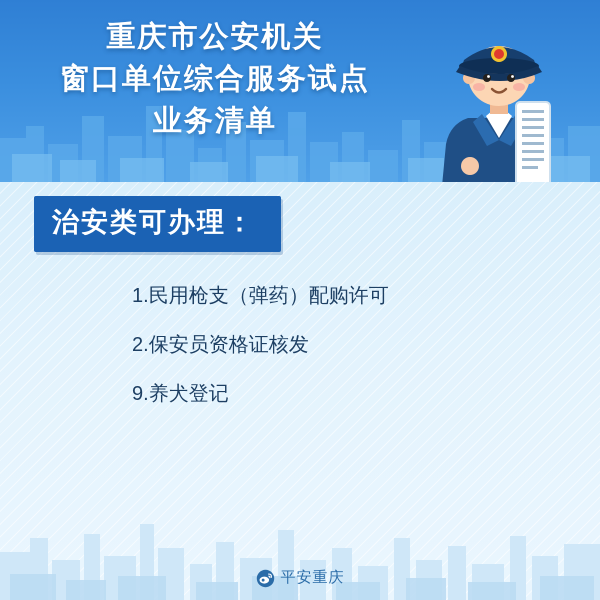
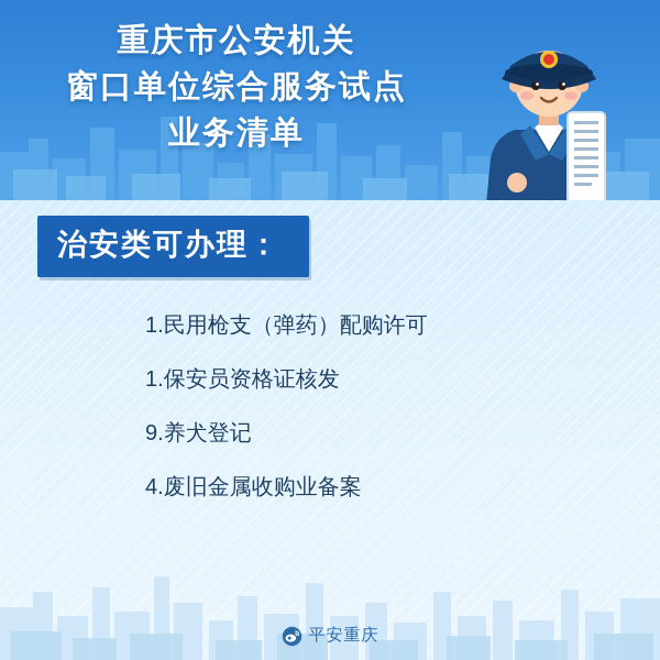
  重庆市公安机关
  窗口单位综合服务试点
  业务清单
  治安类可办理：
  1.民用枪支（弹药）配购许可
- 2.保安员资格证核发
+ 1.保安员资格证核发
  9.养犬登记
+ 4.废旧金属收购业备案
  平安重庆
